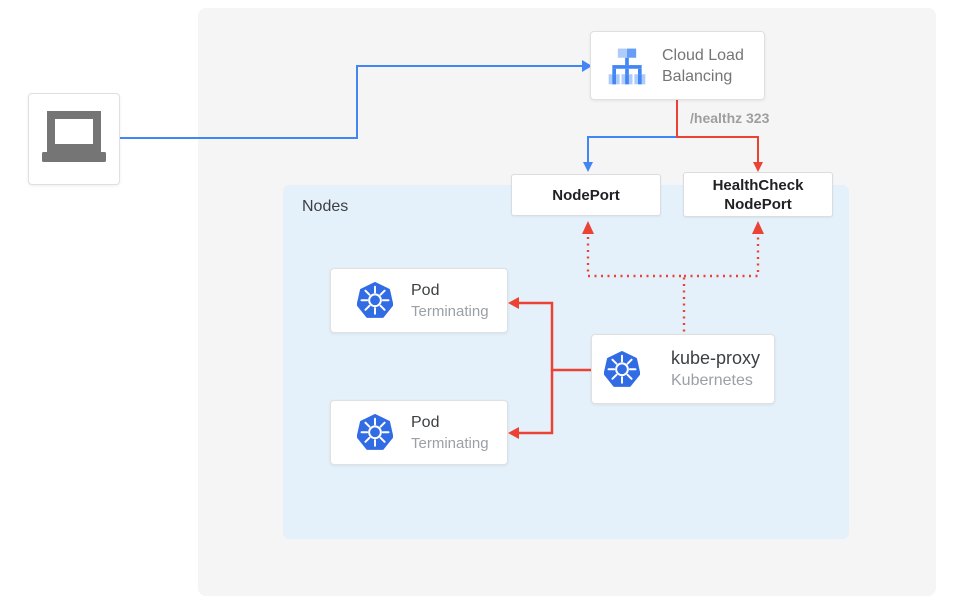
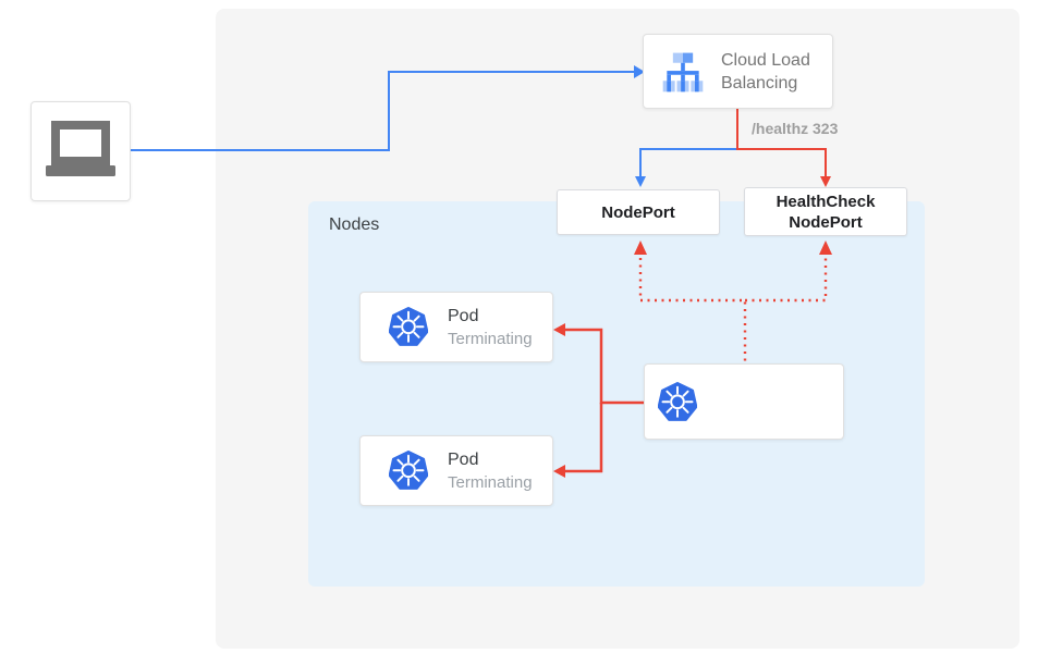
  Nodes
  Cloud Load Balancing
  /healthz 323
  NodePort
  HealthCheck NodePort
  Pod
  Terminating
  Pod
  Terminating
- kube-proxy
- Kubernetes
